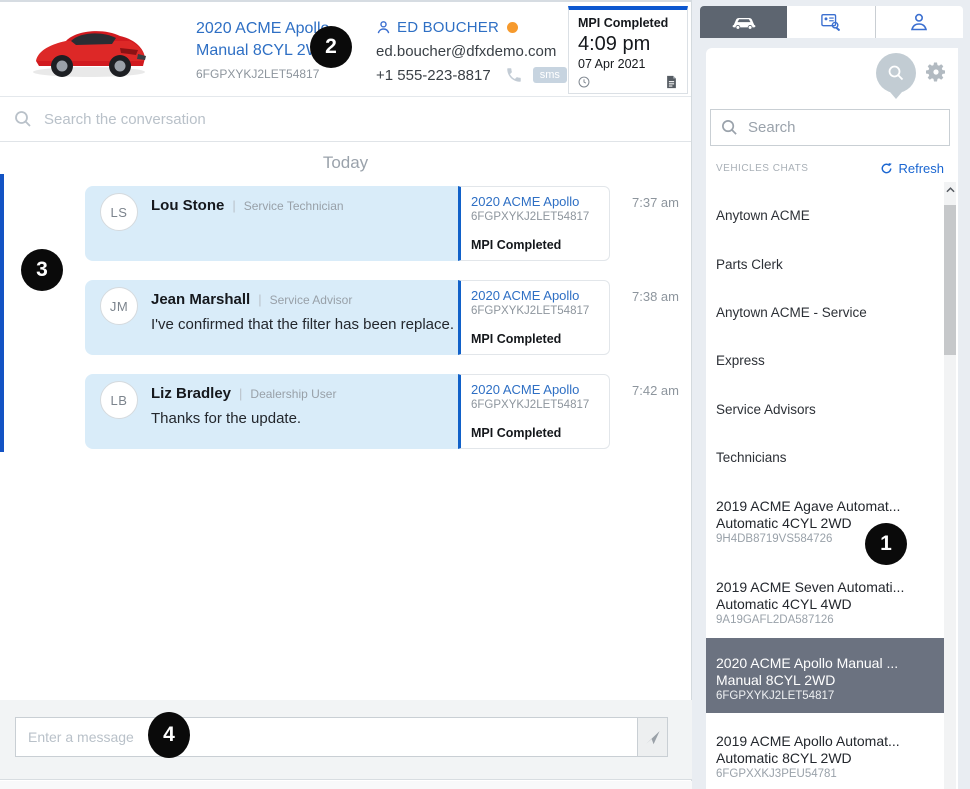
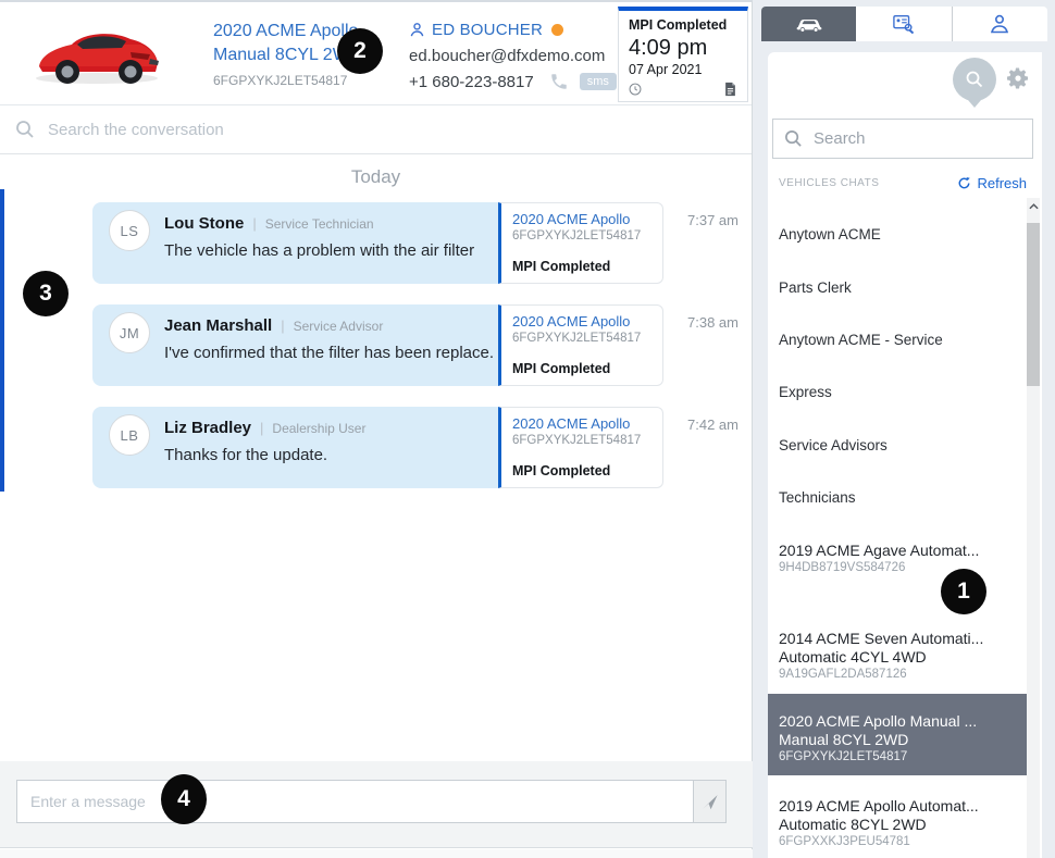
  2020 ACME Apol
  Manual 8CYL 2
  6FGPXYKJ2LET54817
  ED BOUCHER
  ed.boucher@dfxdemo.com
- +1 555-223-8817
+ +1 680-223-8817
  sms
  MPI Completed
  4:09 pm
  07 Apr 2021
  Search the conversation
  Today
  LS
  Lou Stone
  |
  Service Technician
+ The vehicle has a problem with the air filter
  2020 ACME Apollo
  6FGPXYKJ2LET54817
  MPI Completed
  7:37 am
  JM
  Jean Marshall
  |
  Service Advisor
  I've confirmed that the filter has been replace.
  2020 ACME Apollo
  6FGPXYKJ2LET54817
  MPI Completed
  7:38 am
  LB
  Liz Bradley
  |
  Dealership User
  Thanks for the update.
  2020 ACME Apollo
  6FGPXYKJ2LET54817
  MPI Completed
  7:42 am
  Enter a message
  Search
  VEHICLES CHATS
  Refresh
  Anytown ACME
  Parts Clerk
  Anytown ACME - Service
  Express
  Service Advisors
  Technicians
  2019 ACME Agave Automat...
- Automatic 4CYL 2WD
  9H4DB8719VS584726
- 2019 ACME Seven Automati...
+ 2014 ACME Seven Automati...
  Automatic 4CYL 4WD
  9A19GAFL2DA587126
  2020 ACME Apollo Manual ...
  Manual 8CYL 2WD
  6FGPXYKJ2LET54817
  2019 ACME Apollo Automat...
  Automatic 8CYL 2WD
  6FGPXXKJ3PEU54781
  1
  2
  3
  4
